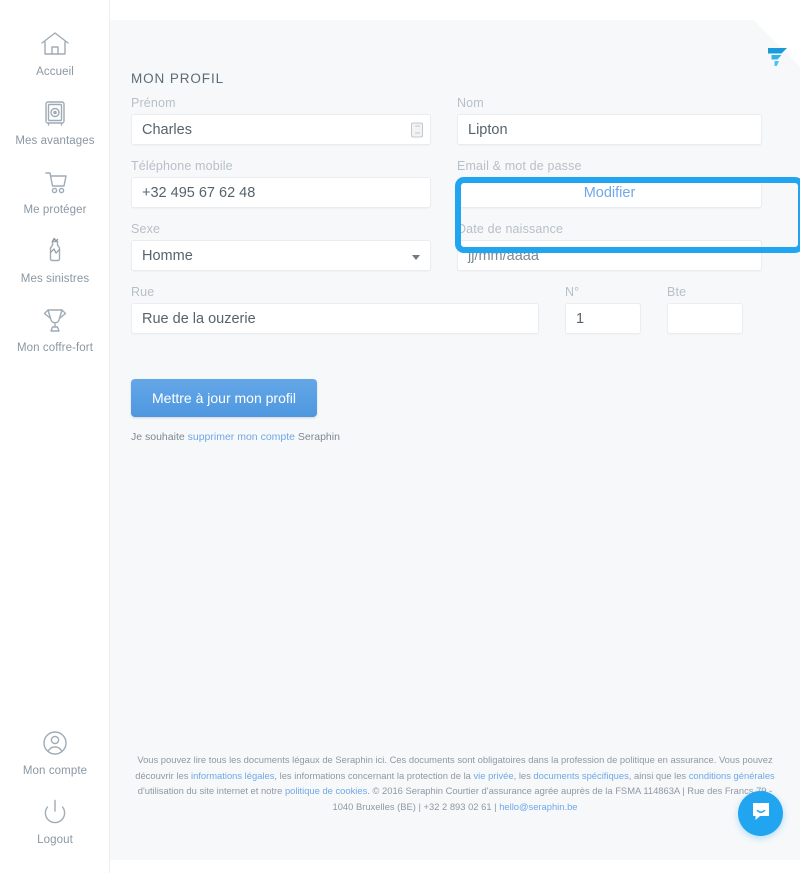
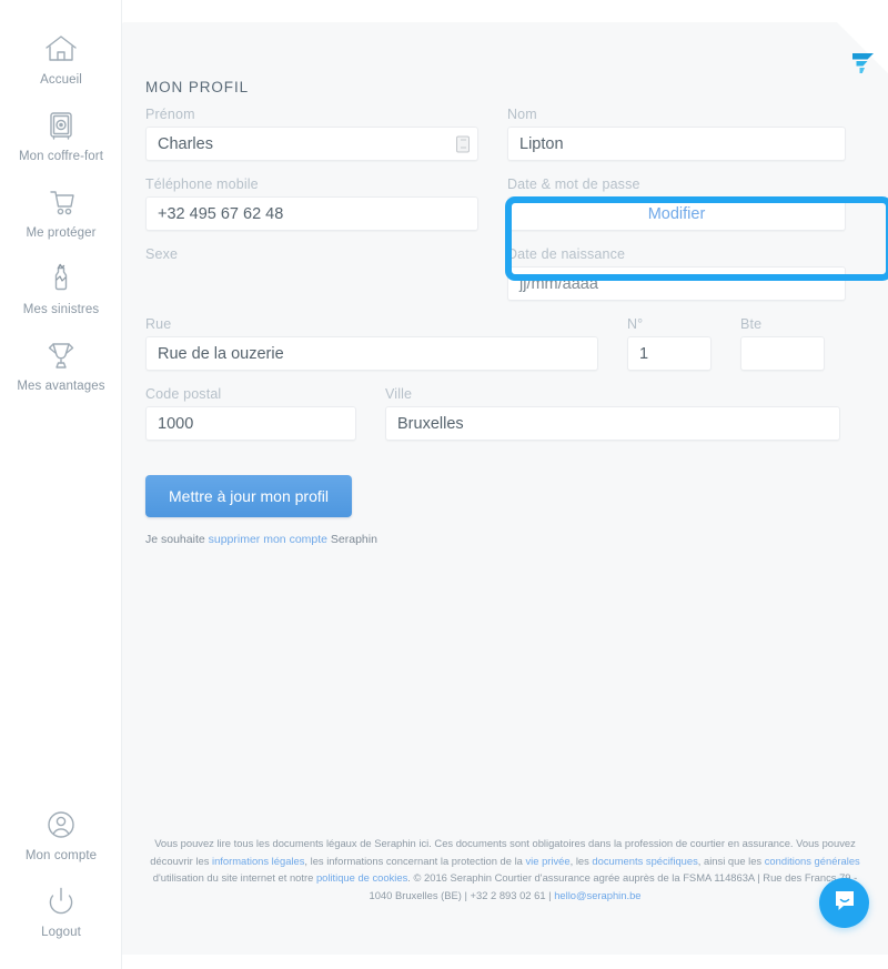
  Accueil
- Mes avantages
+ Mon coffre-fort
  Me protéger
  Mes sinistres
- Mon coffre-fort
+ Mes avantages
  Mon compte
  Logout
  MON PROFIL
  Prénom
  Charles
  Nom
  Lipton
  Téléphone mobile
  +32 495 67 62 48
- Email & mot de passe
+ Date & mot de passe
  Modifier
  Sexe
- Homme
  Date de naissance
  jj/mm/aaaa
  Rue
  Rue de la ouzerie
  N°
  1
  Bte
+ Code postal
+ 1000
+ Ville
+ Bruxelles
  Mettre à jour mon profil
  Je souhaite supprimer mon compte Seraphin
- Vous pouvez lire tous les documents légaux de Seraphin ici. Ces documents sont obligatoires dans la profession de politique en assurance. Vous pouvez découvrir les informations légales, les informations concernant la protection de la vie privée, les documents spécifiques, ainsi que les conditions générales d'utilisation du site internet et notre politique de cookies. © 2016 Seraphin Courtier d'assurance agrée auprès de la FSMA 114863A | Rue des Francs - 1040 Bruxelles (BE) | +32 2 893 02 61 | hello@seraphin.be
+ Vous pouvez lire tous les documents légaux de Seraphin ici. Ces documents sont obligatoires dans la profession de courtier en assurance. Vous pouvez découvrir les informations légales, les informations concernant la protection de la vie privée, les documents spécifiques, ainsi que les conditions générales d'utilisation du site internet et notre politique de cookies. © 2016 Seraphin Courtier d'assurance agrée auprès de la FSMA 114863A | Rue des Francs - 1040 Bruxelles (BE) | +32 2 893 02 61 | hello@seraphin.be
